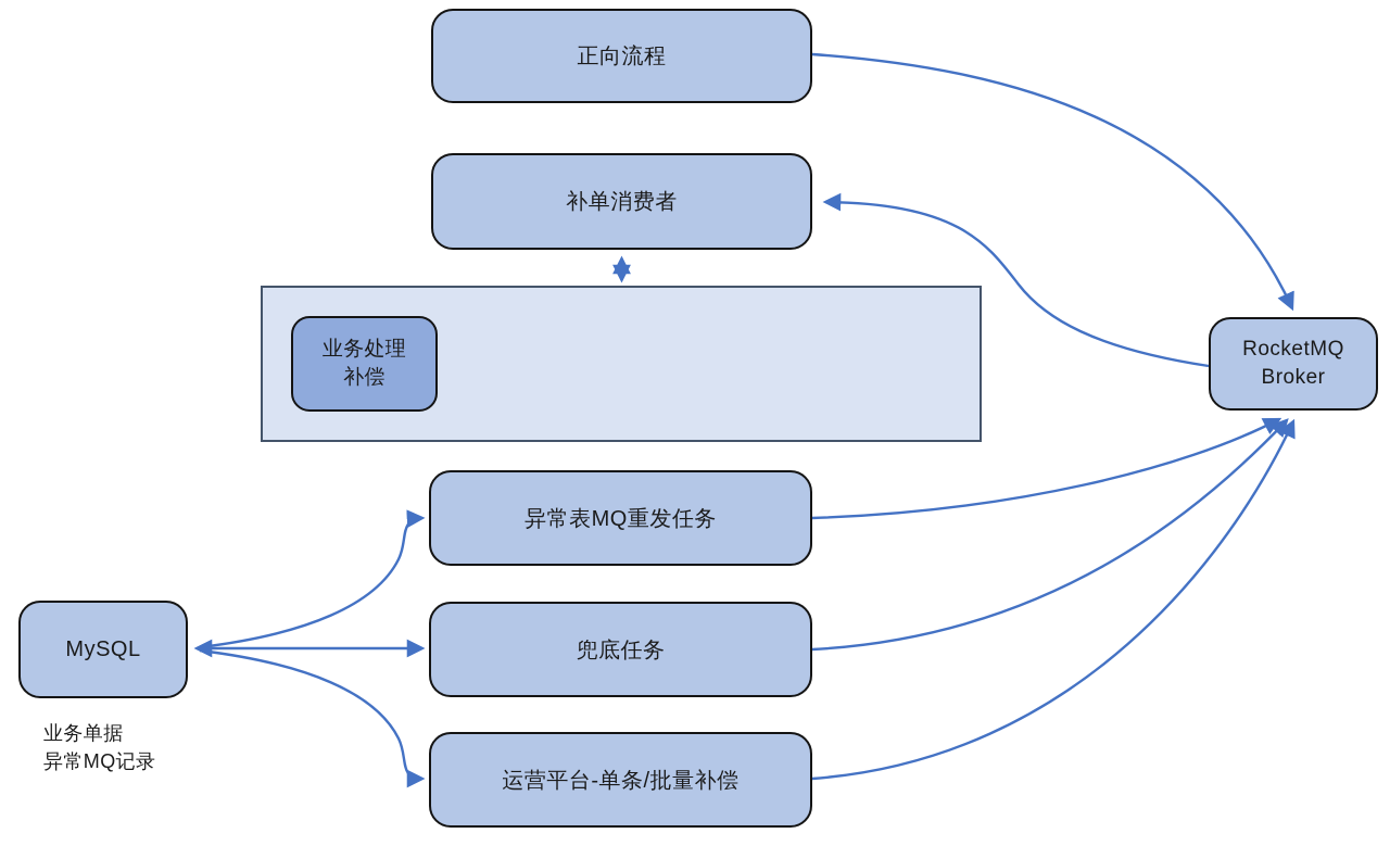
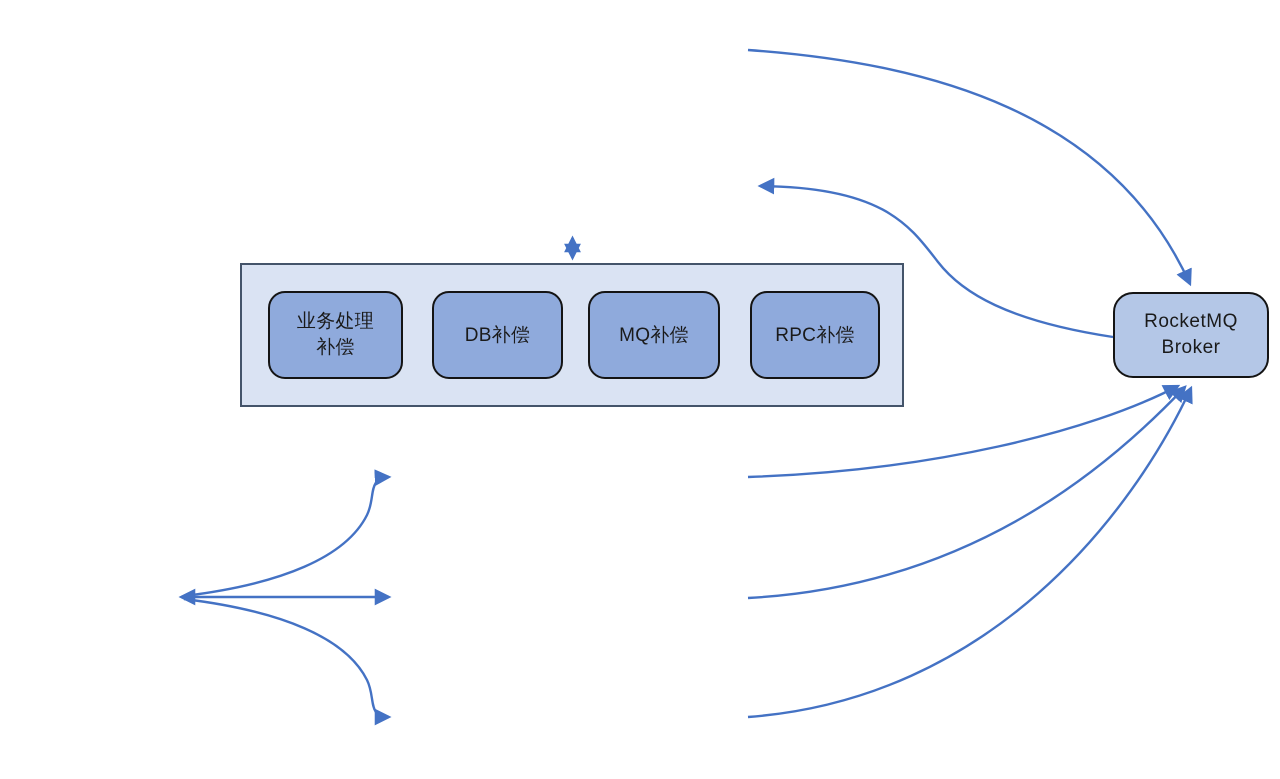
- 正向流程
- 补单消费者
  业务处理
  补偿
+ DB补偿
+ MQ补偿
+ RPC补偿
  RocketMQ
  Broker
- 异常表MQ重发任务
- 兜底任务
- 运营平台-单条/批量补偿
- MySQL
- 业务单据
- 异常MQ记录
